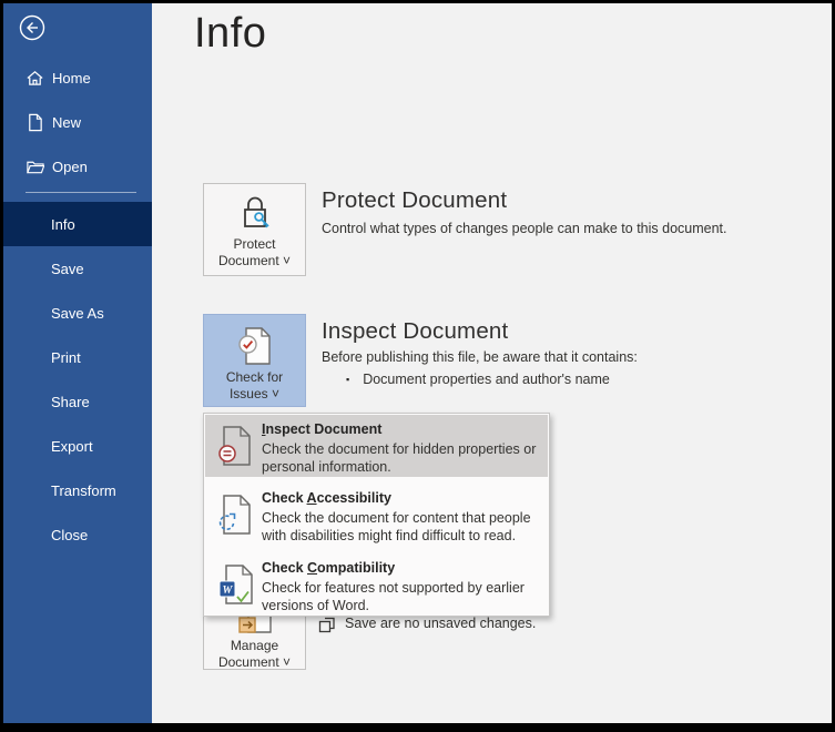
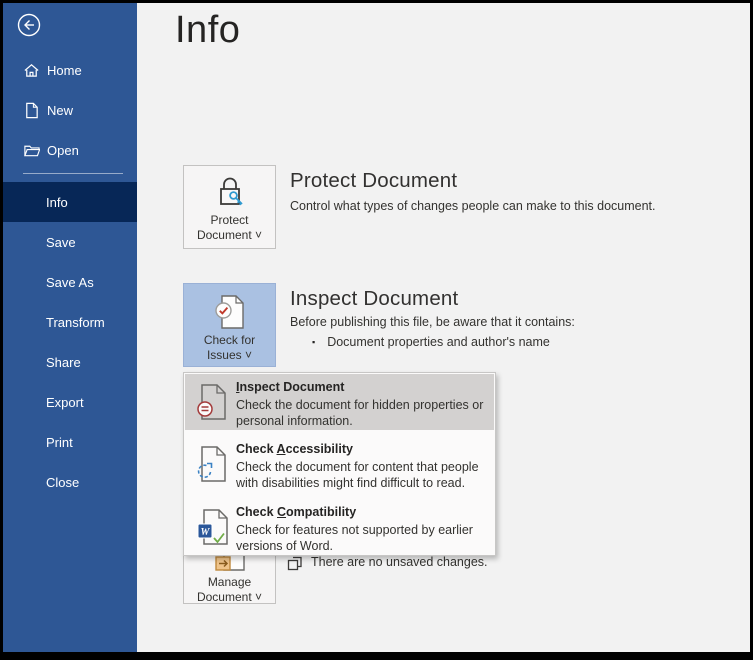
  Home
  New
  Open
  Info
  Save
  Save As
- Print
+ Transform
  Share
  Export
- Transform
+ Print
  Close
  Info
  Protect
  Document ˅
  Protect Document
  Control what types of changes people can make to this document.
  Check for
  Issues ˅
  Inspect Document
  Before publishing this file, be aware that it contains:
  ▪
  Document properties and author's name
  Manage
  Document ˅
- Save are no unsaved changes.
+ There are no unsaved changes.
  Inspect Document
  Check the document for hidden properties or personal information.
  Check Accessibility
  Check the document for content that people with disabilities might find difficult to read.
  W
  Check Compatibility
  Check for features not supported by earlier versions of Word.
